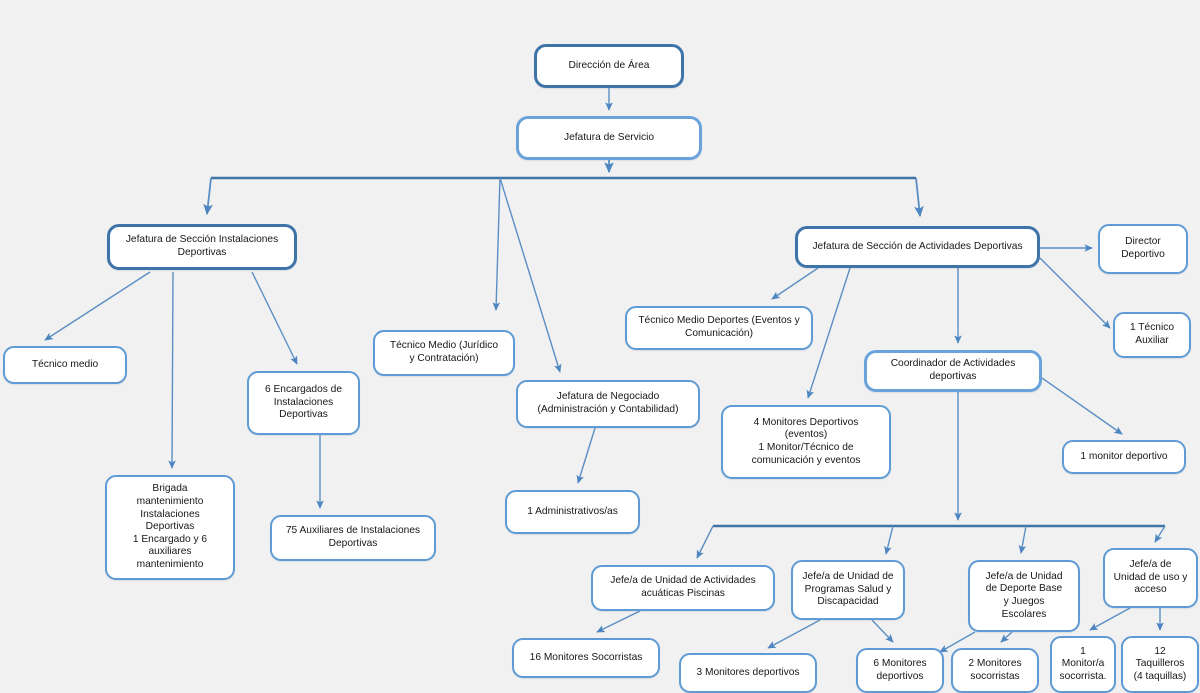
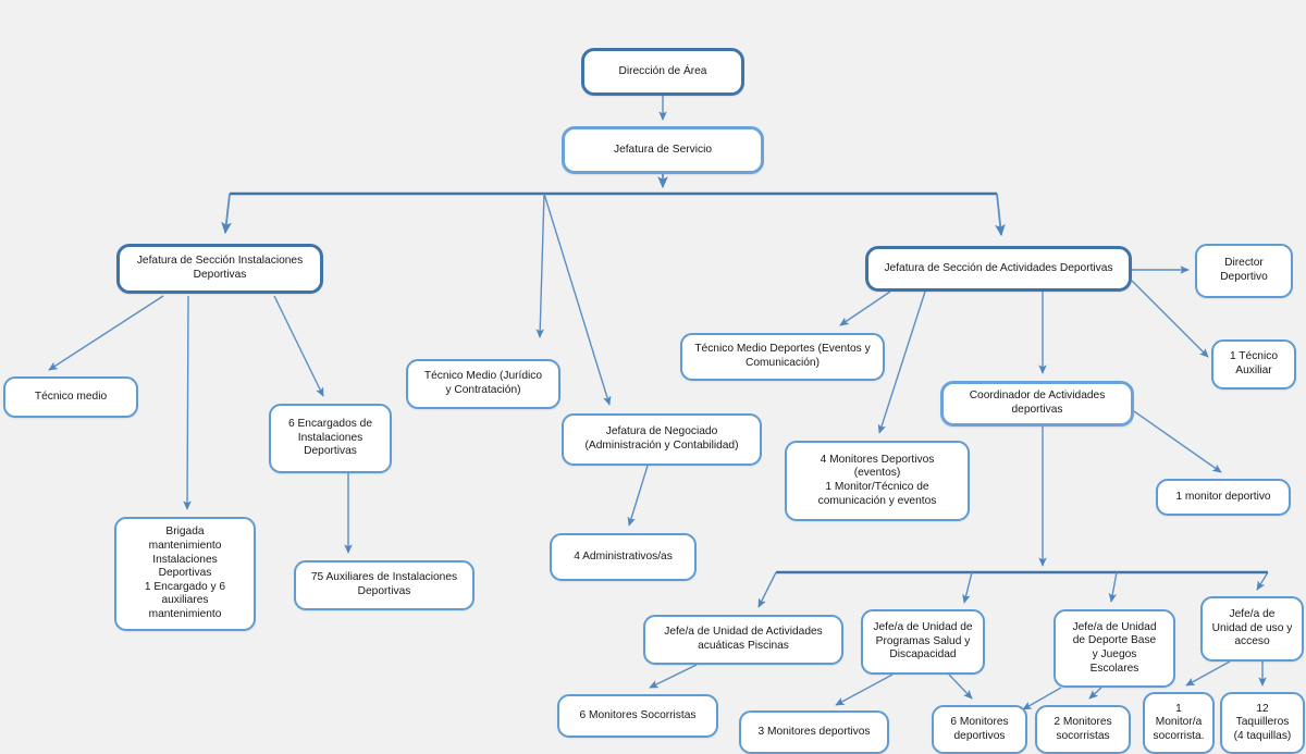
  Dirección de Área
  Jefatura de Servicio
  Jefatura de Sección Instalaciones
  Deportivas
  Jefatura de Sección de Actividades Deportivas
  Director
  Deportivo
  1 Técnico
  Auxiliar
  Técnico medio
  Técnico Medio (Jurídico
  y Contratación)
  Técnico Medio Deportes (Eventos y
  Comunicación)
  Coordinador de Actividades
  deportivas
  6 Encargados de
  Instalaciones
  Deportivas
  Jefatura de Negociado
  (Administración y Contabilidad)
  4 Monitores Deportivos
  (eventos)
  1 Monitor/Técnico de
  comunicación y eventos
  1 monitor deportivo
  Brigada
  mantenimiento
  Instalaciones
  Deportivas
  1 Encargado y 6
  auxiliares
  mantenimiento
- 1 Administrativos/as
+ 4 Administrativos/as
  75 Auxiliares de Instalaciones
  Deportivas
  Jefe/a de Unidad de Actividades
  acuáticas Piscinas
  Jefe/a de Unidad de
  Programas Salud y
  Discapacidad
  Jefe/a de Unidad
  de Deporte Base
  y Juegos
  Escolares
  Jefe/a de
  Unidad de uso y
  acceso
- 16 Monitores Socorristas
+ 6 Monitores Socorristas
  3 Monitores deportivos
  6 Monitores
  deportivos
  2 Monitores
  socorristas
  1
  Monitor/a
  socorrista.
  12
  Taquilleros
  (4 taquillas)
